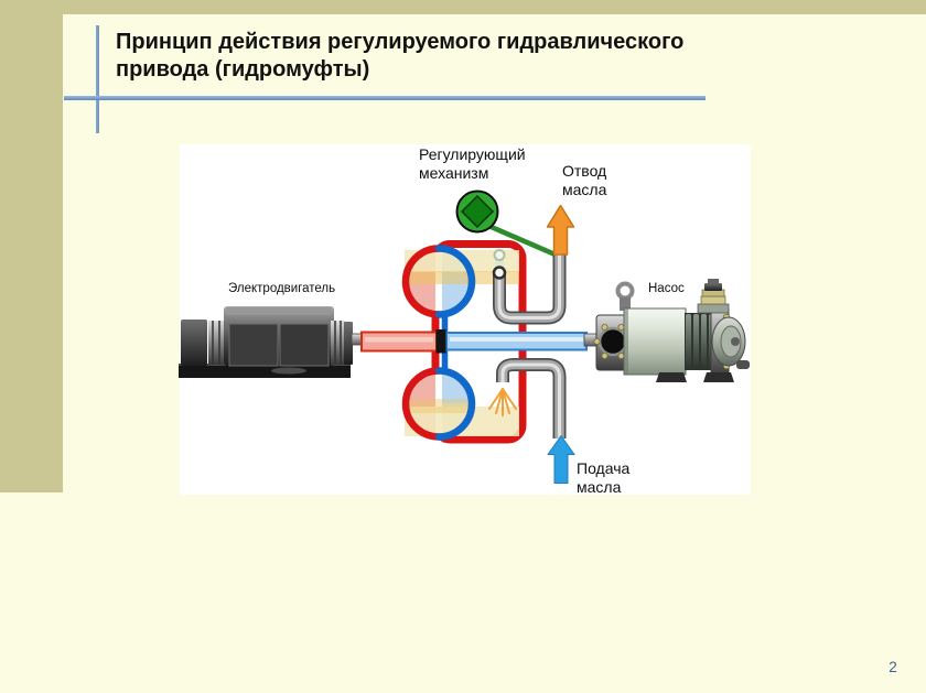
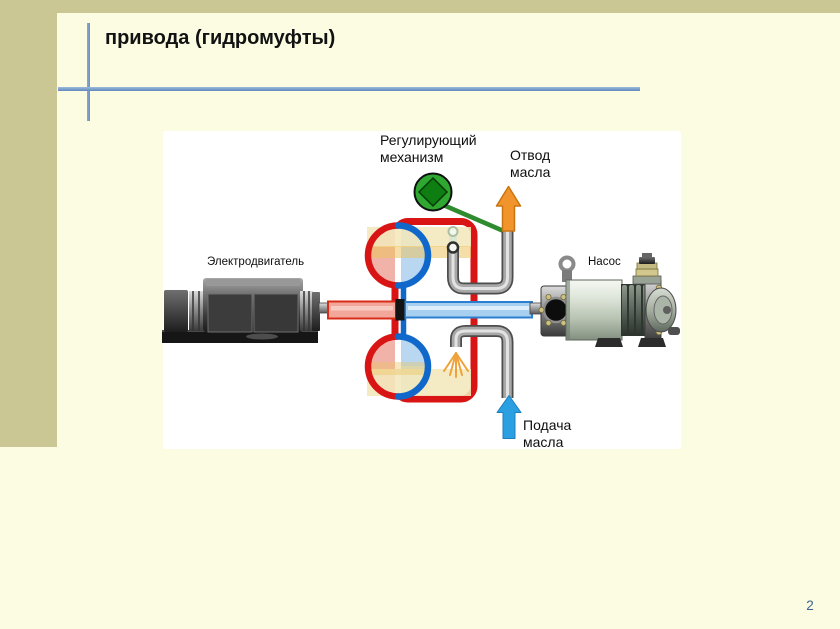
- Принцип действия регулируемого гидравлического
  привода (гидромуфты)
  Регулирующий
  механизм
  Отвод
  масла
  Электродвигатель
  Насос
  Подача
  масла
  2
